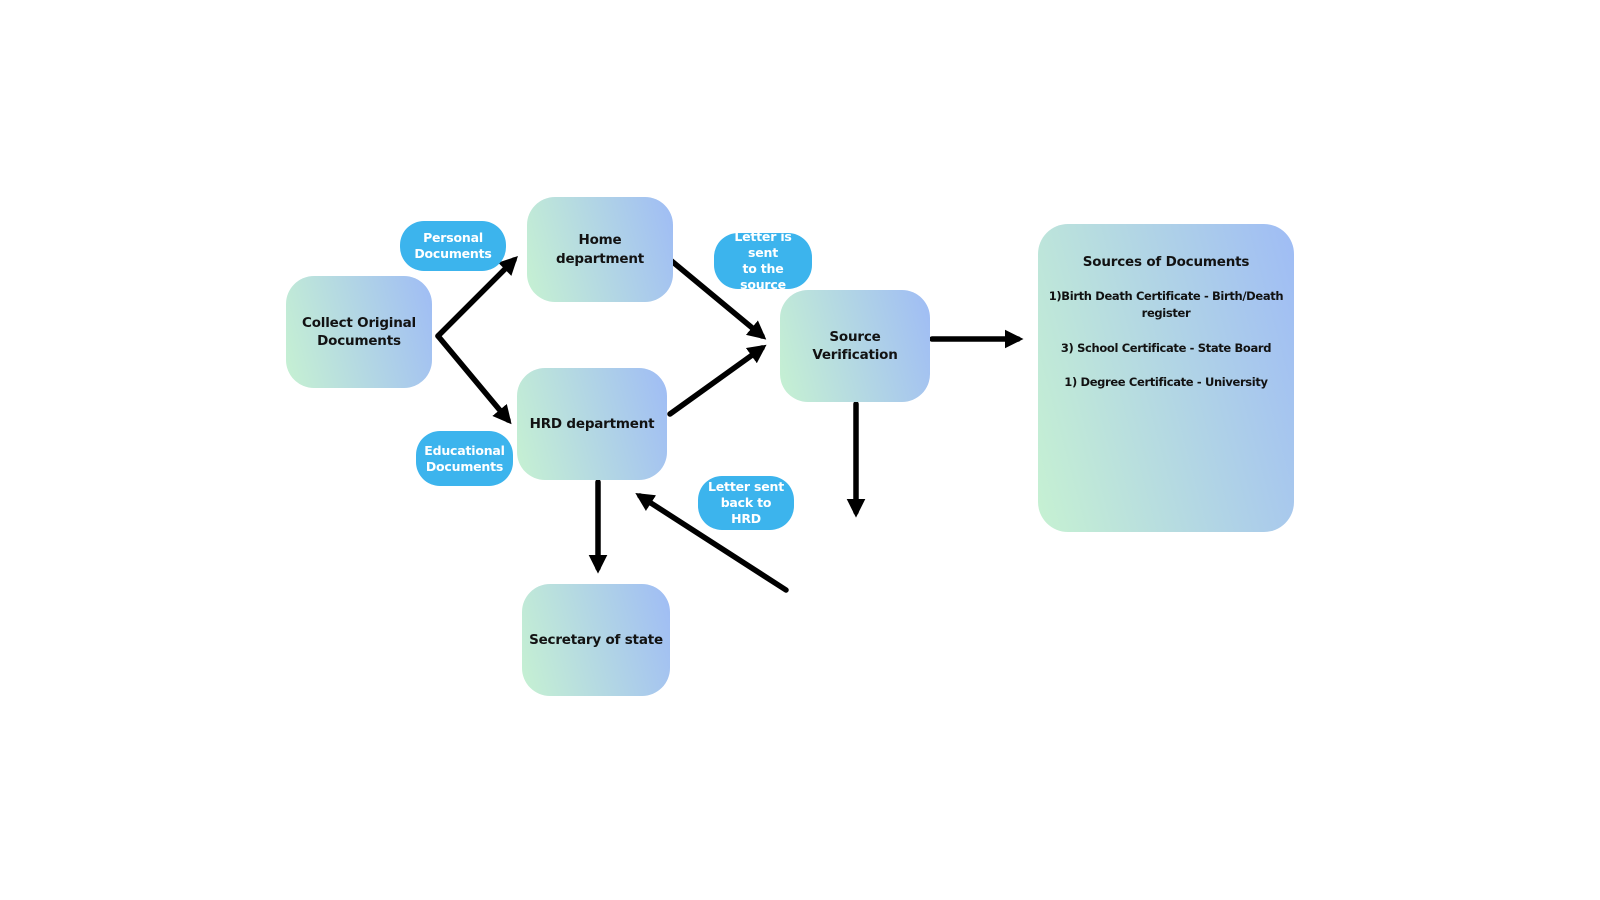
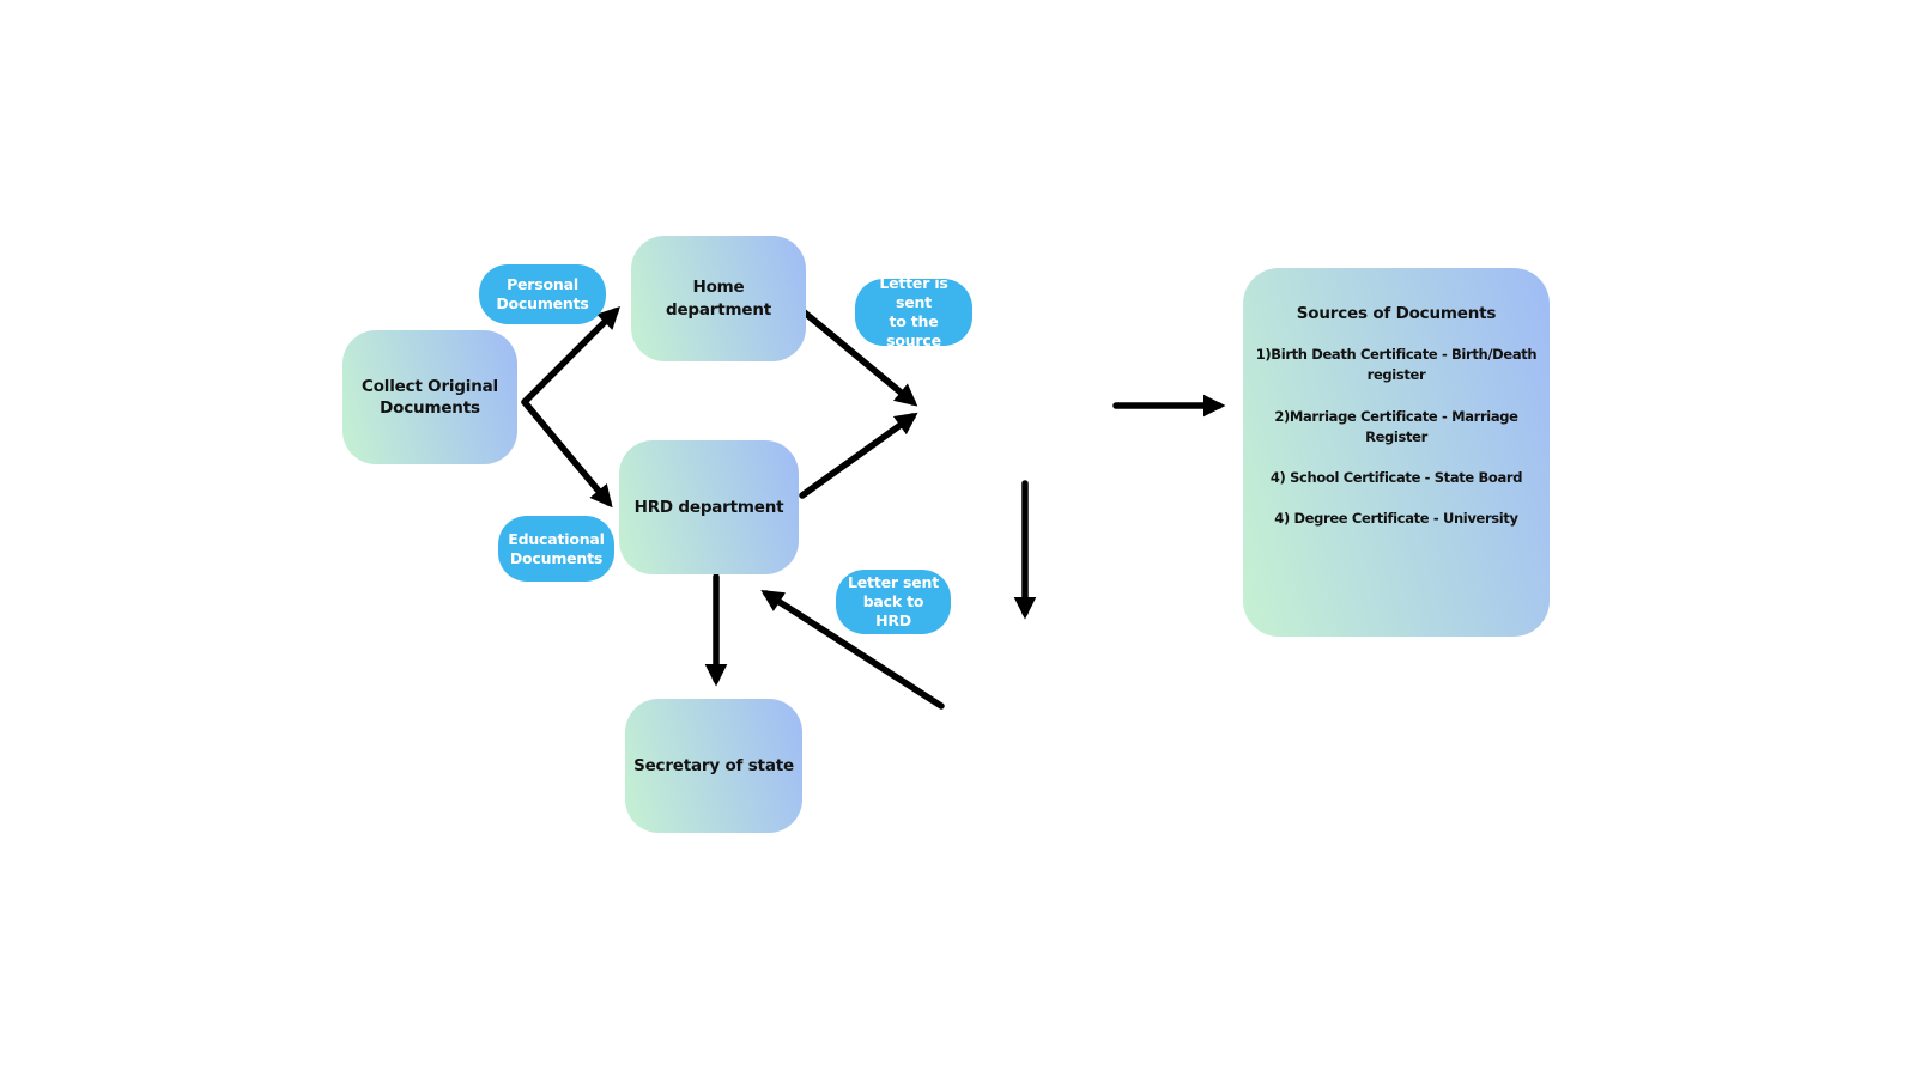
  Collect Original
  Documents
  Home department
  HRD department
- Source Verification
  Secretary of state
  Personal
  Documents
  Educational
  Documents
  Letter is sent
  to the source
  Letter sent
  back to HRD
  Sources of Documents
  1)Birth Death Certificate - Birth/Death
  register
+ 2)Marriage Certificate - Marriage
+ Register
- 3) School Certificate - State Board
+ 4) School Certificate - State Board
- 1) Degree Certificate - University
+ 4) Degree Certificate - University
